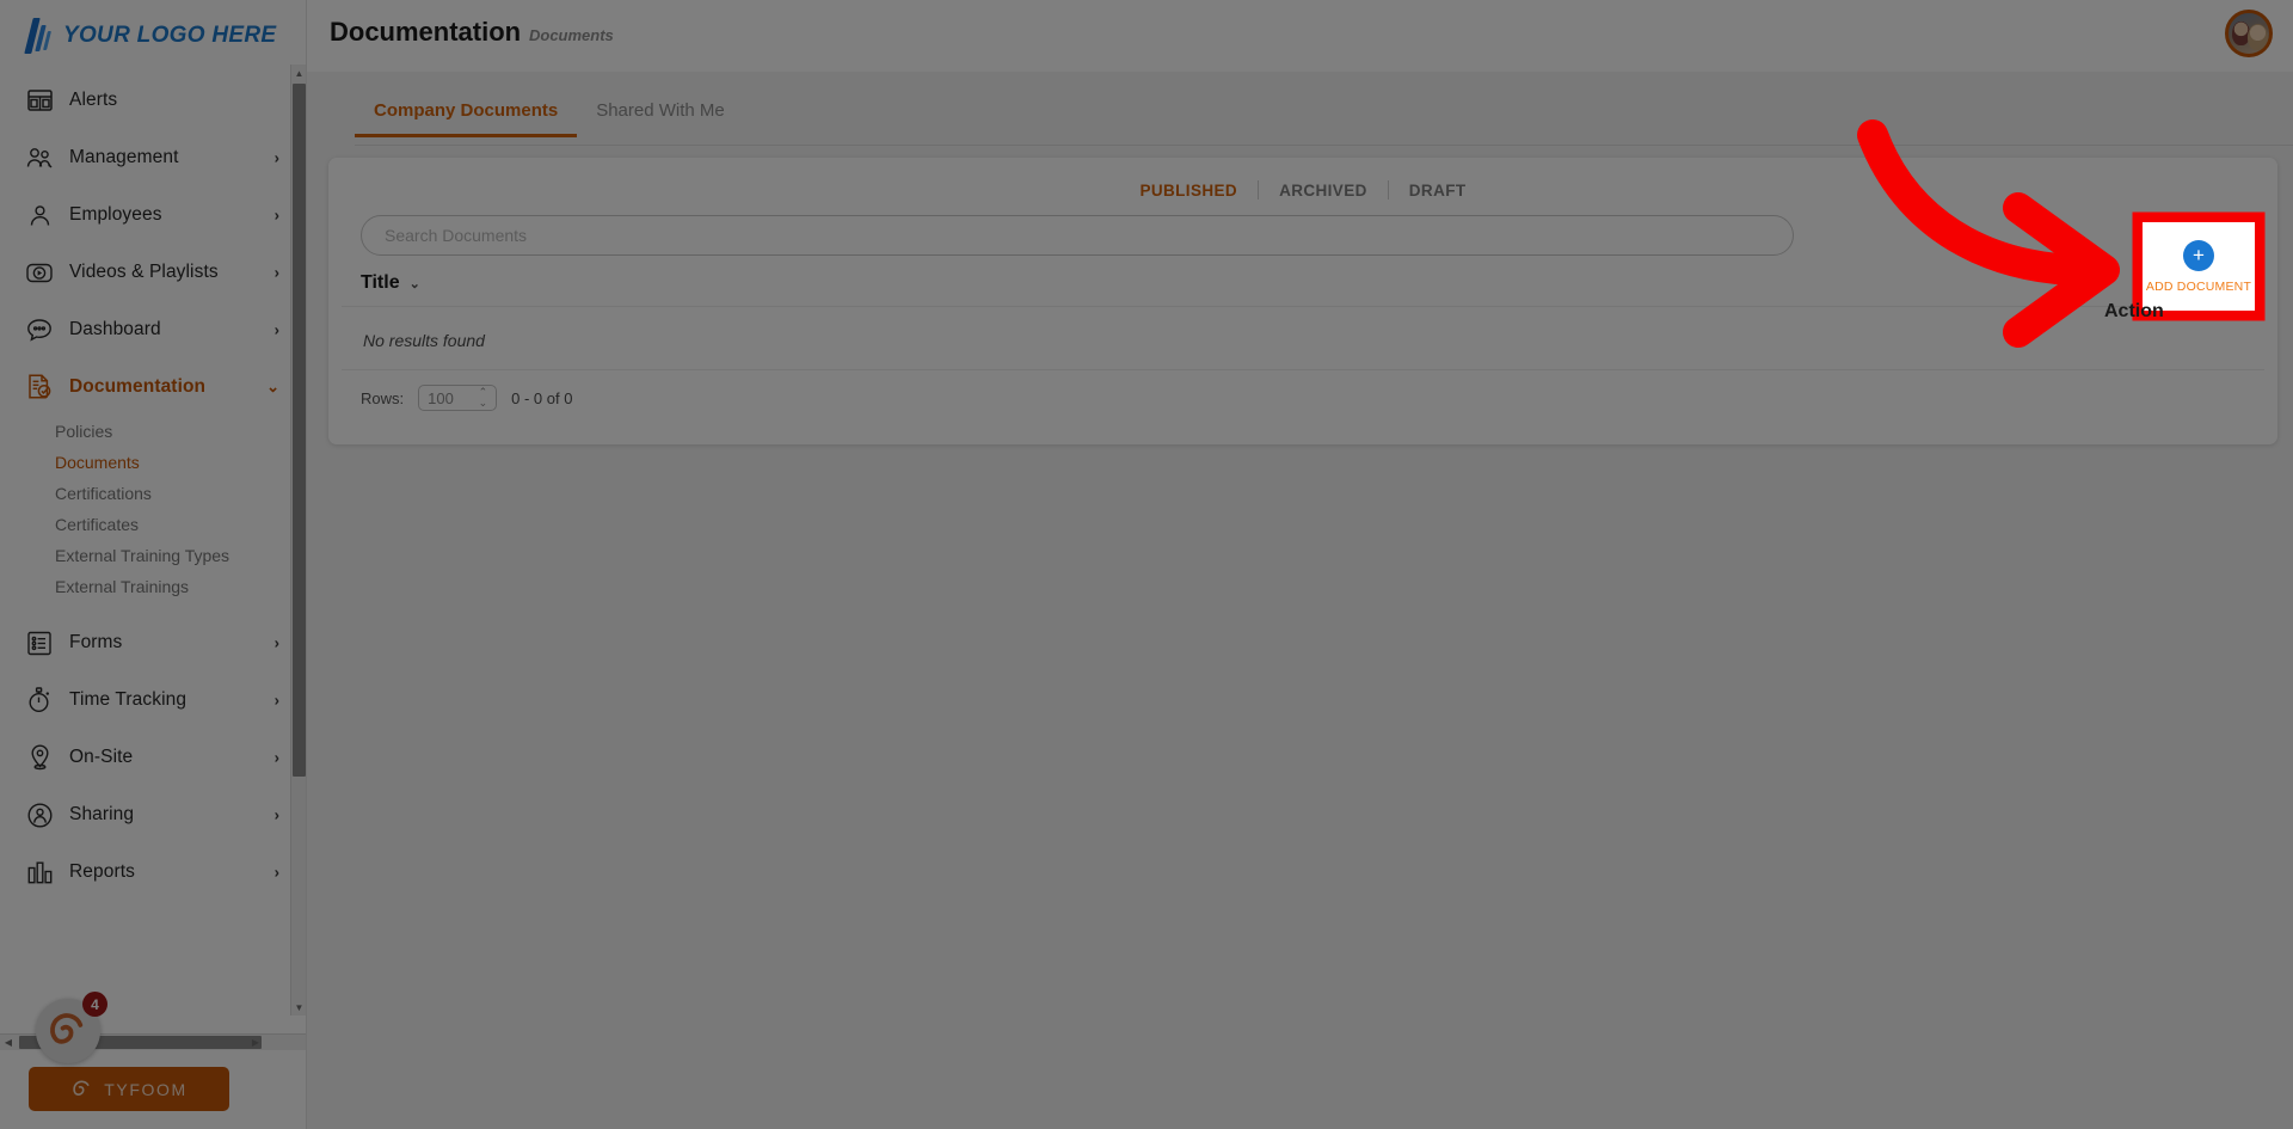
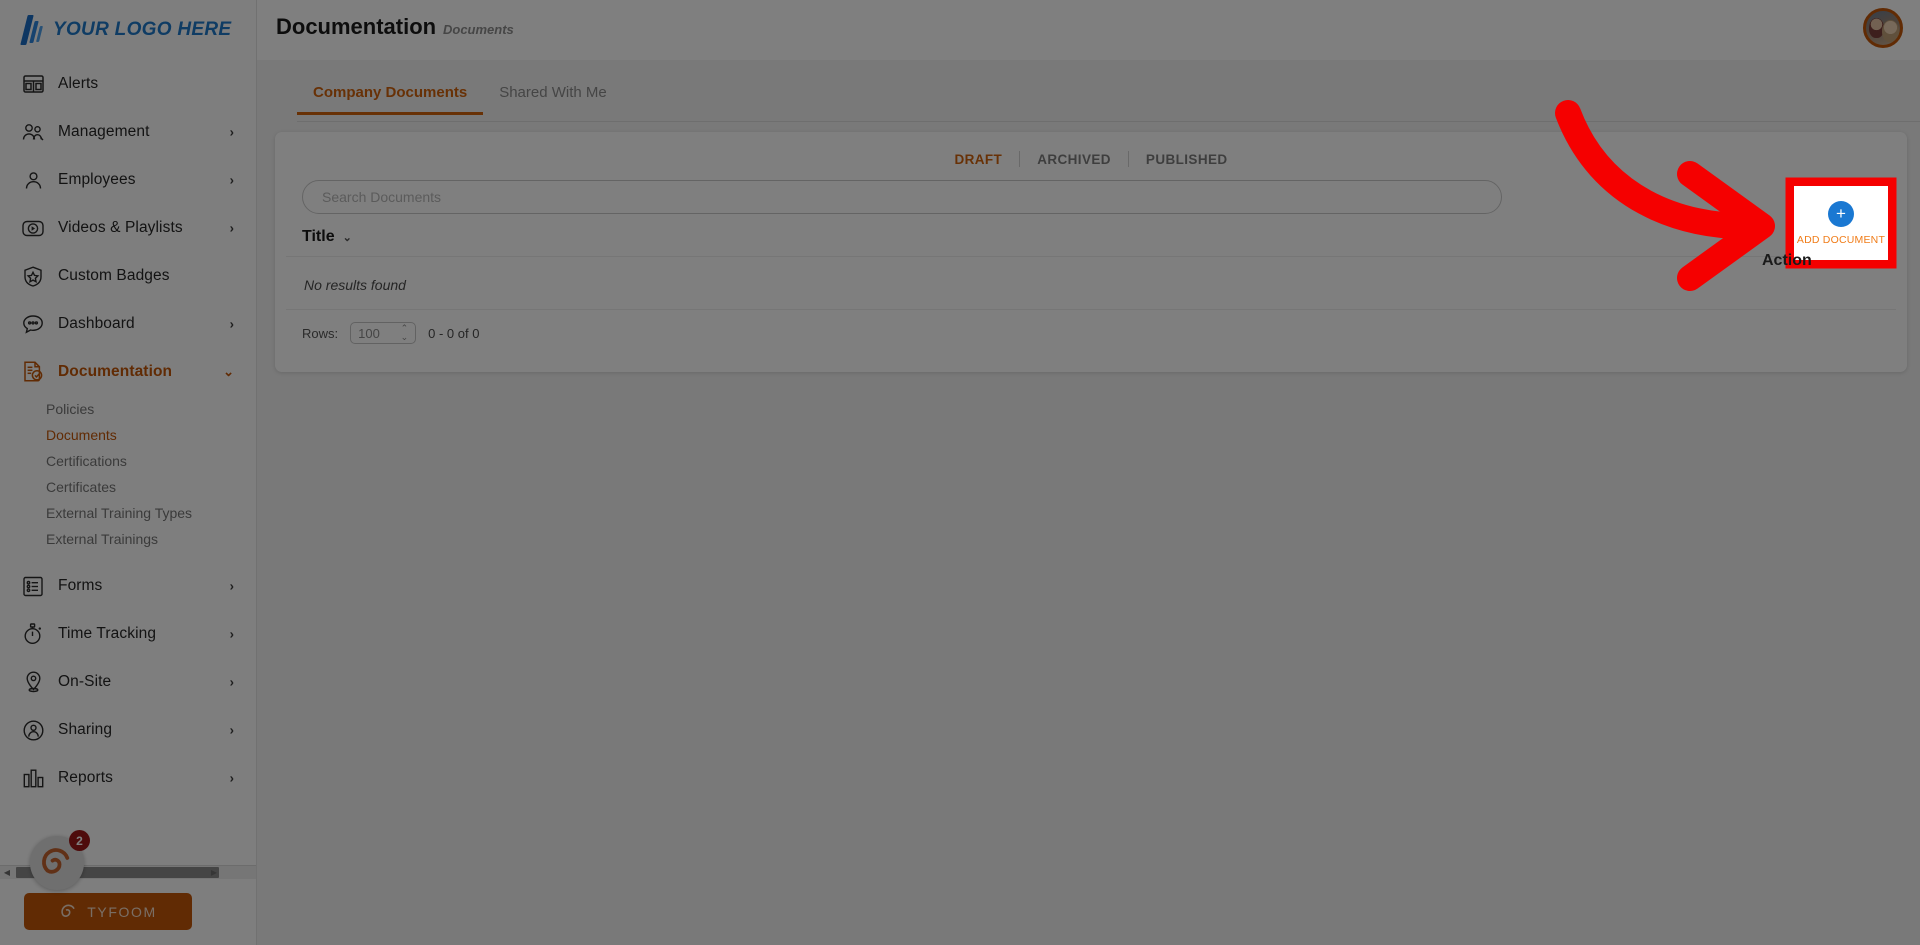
  YOUR LOGO HERE
  Alerts
  Management
  ›
  Employees
  ›
  Videos & Playlists
  ›
+ Custom Badges
  Dashboard
  ›
  Documentation
  ⌄
  Policies
  Documents
  Certifications
  Certificates
  External Training Types
  External Trainings
  Forms
  ›
  Time Tracking
  ›
  On-Site
  ›
  Sharing
  ›
  Reports
  ›
- ▲
- ▼
  ◀
  TYFOOM
- 4
+ 2
  Documentation
  Documents
  Company Documents
  Shared With Me
- PUBLISHED
+ DRAFT
  ARCHIVED
- DRAFT
+ PUBLISHED
  Search Documents
  Title
  ⌄
  No results found
  Rows:
  100
  ⌃
  ⌄
  0 - 0 of 0
  +
  ADD DOCUMENT
  Action
